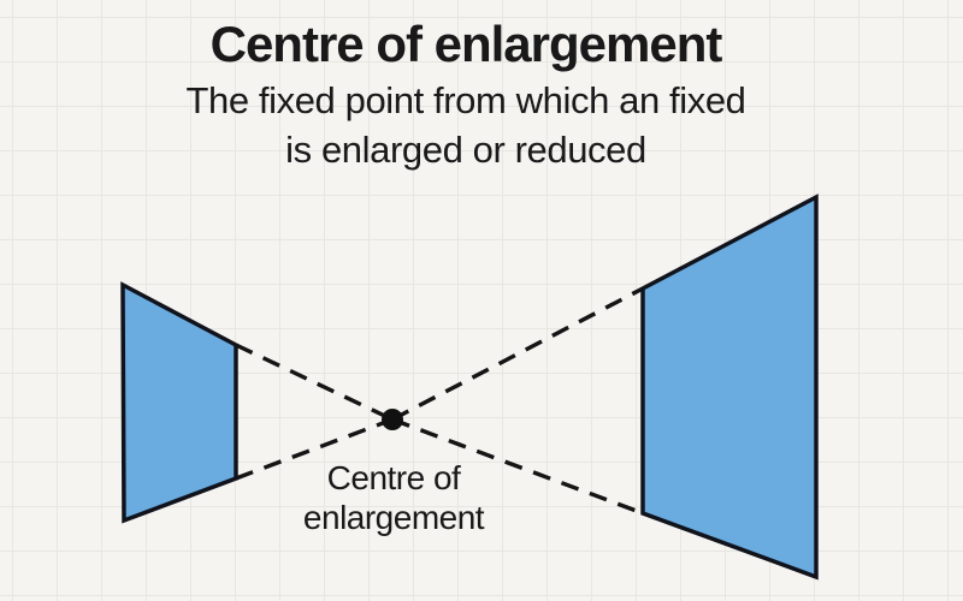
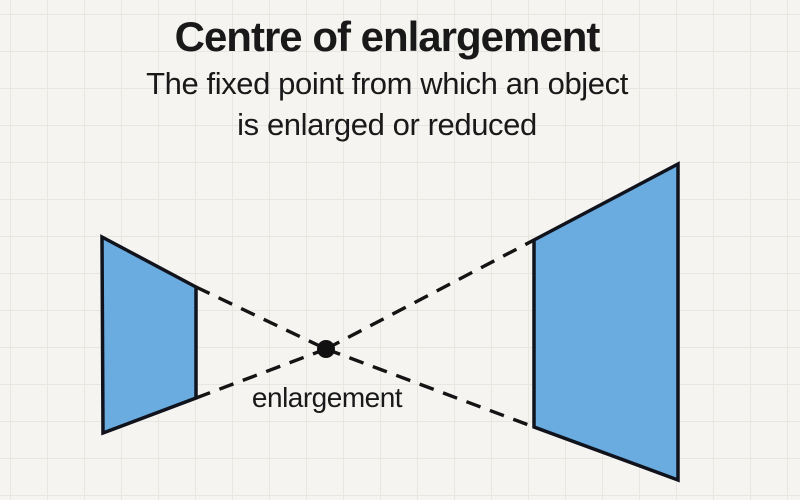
  Centre of enlargement
- The fixed point from which an fixed
+ The fixed point from which an object
  is enlarged or reduced
- Centre of
  enlargement
